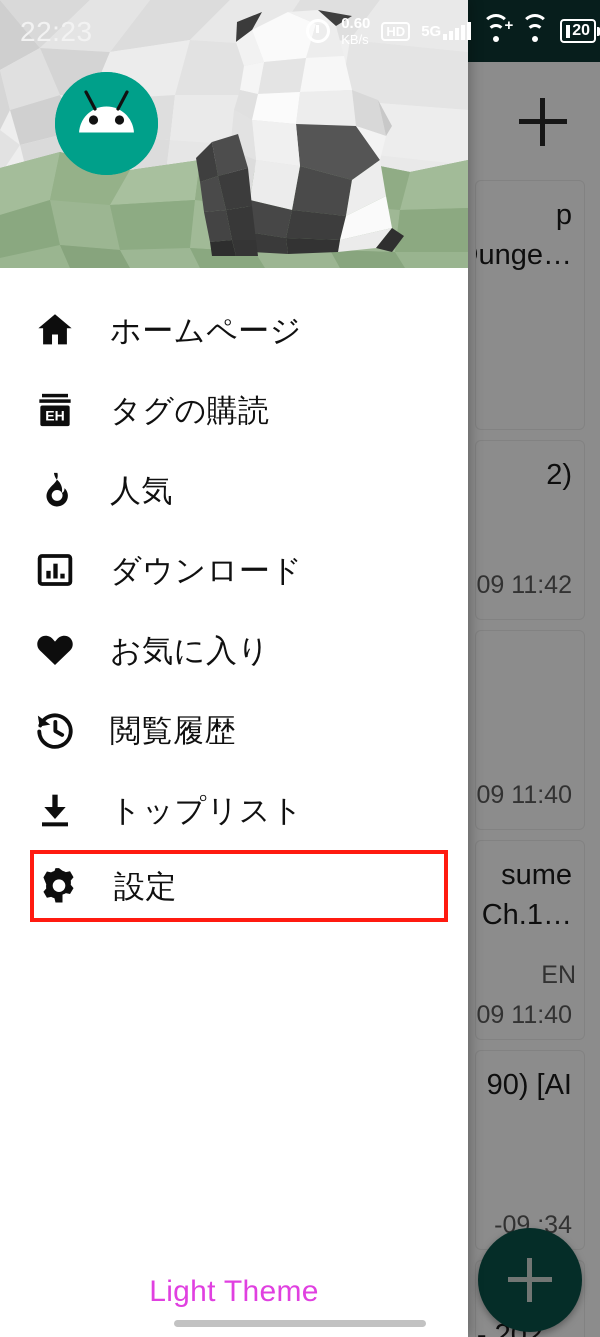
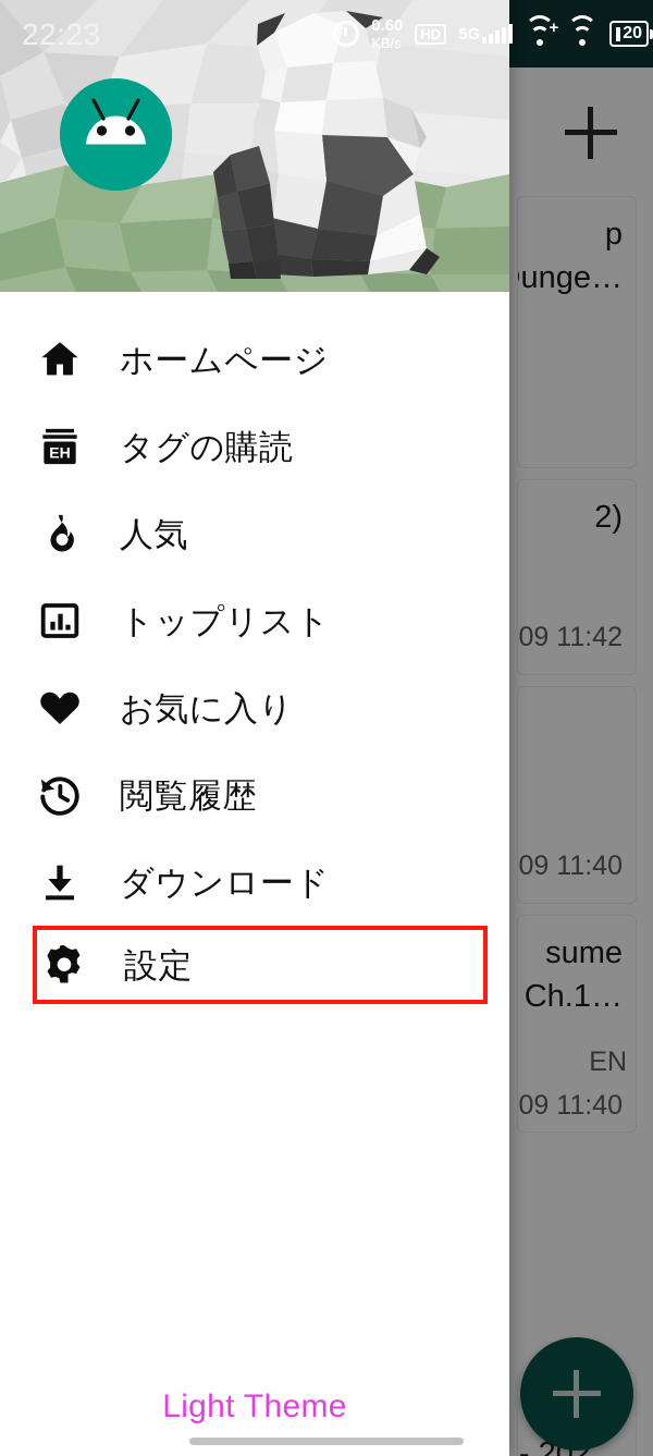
  p
  unge…
  2)
  09 11:42
  09 11:40
  sume
  Ch.1…
  EN
  09 11:40
- 90) [AI
- -09 :34
  - 202…
  ホームページ
  EH
  タグの購読
  人気
- ダウンロード
+ トップリスト
  お気に入り
  閲覧履歴
- トップリスト
+ ダウンロード
  設定
  Light Theme
  22:23
  0.60
  KB/s
  +
  20
